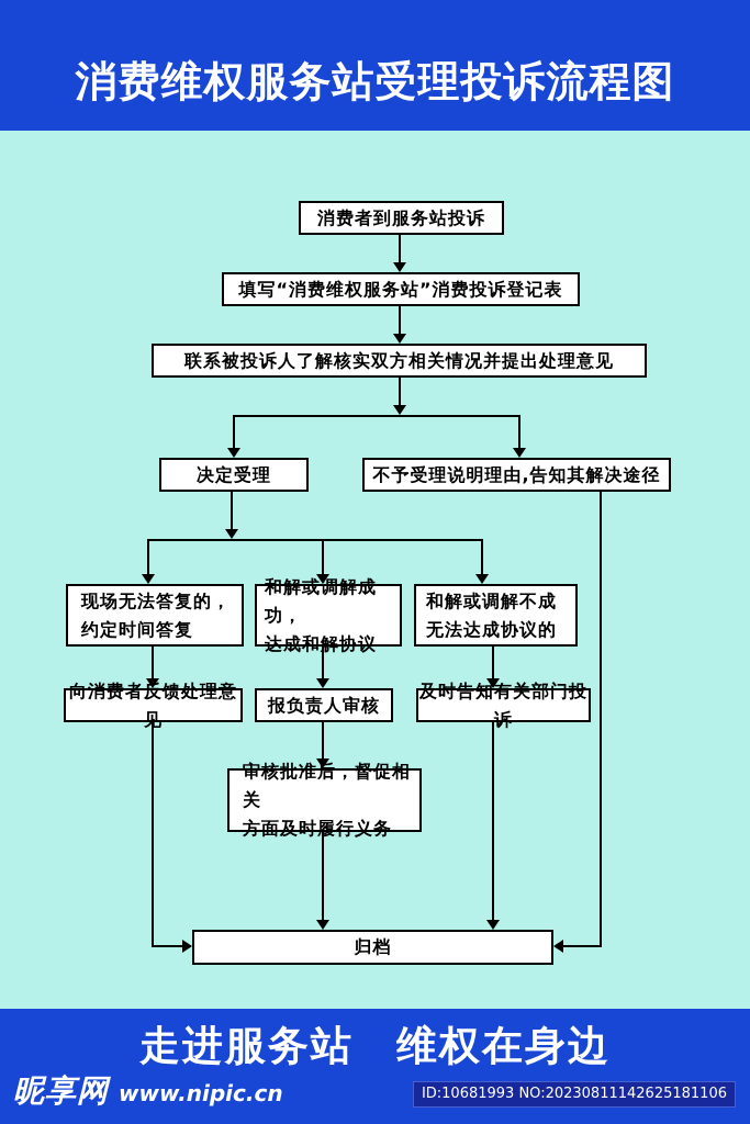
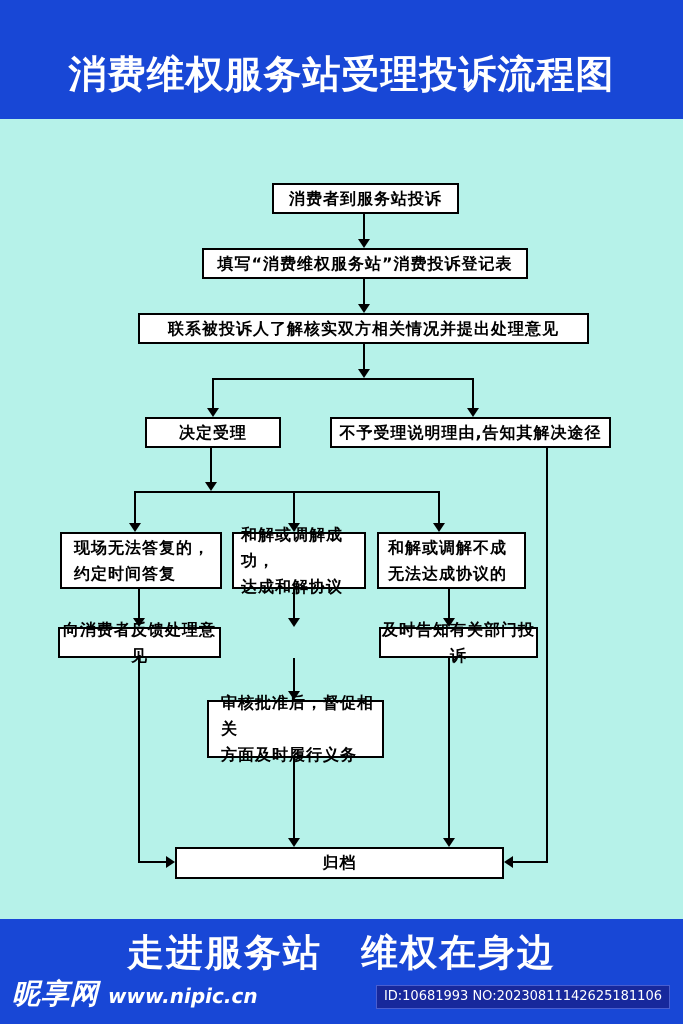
  消费维权服务站受理投诉流程图
  消费者到服务站投诉
  填写“消费维权服务站”消费投诉登记表
  联系被投诉人了解核实双方相关情况并提出处理意见
  决定受理
  不予受理说明理由,告知其解决途径
  现场无法答复的，
  约定时间答复
  和解或调解成功，
  达成和解协议
  和解或调解不成
  无法达成协议的
  向消费者反馈处理意见
- 报负责人审核
  及时告知有关部门投诉
  审核批准后，督促相关
  方面及时履行义务
  归档
  走进服务站 维权在身边
  昵享网
  www.nipic.cn
  ID:10681993 NO:20230811142625181106
